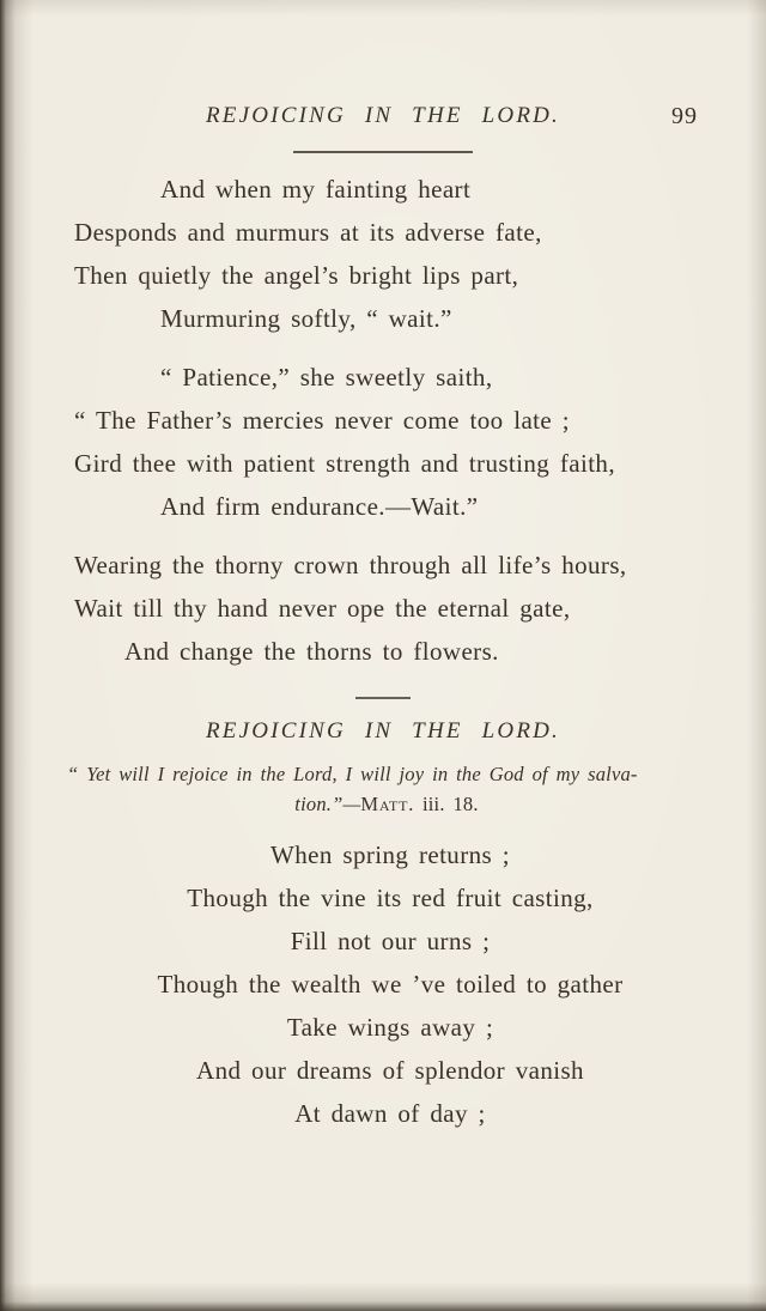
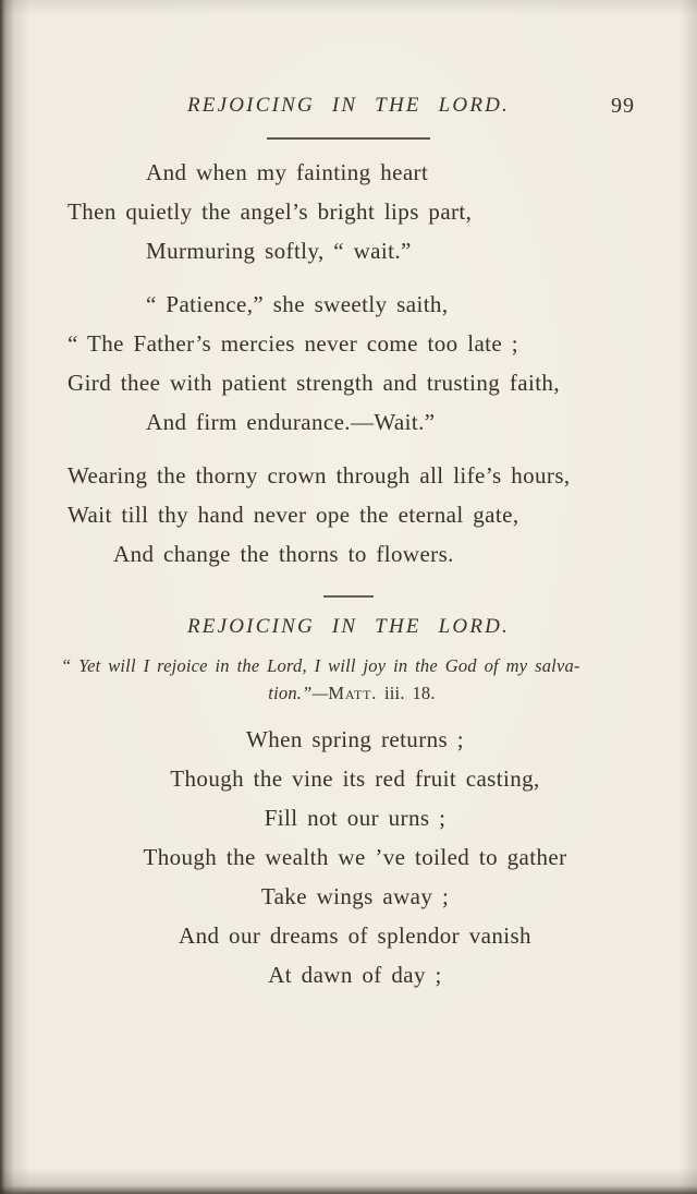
  REJOICING IN THE LORD.
  99
  And when my fainting heart
- Desponds and murmurs at its adverse fate,
  Then quietly the angel’s bright lips part,
  Murmuring softly, “ wait.”
  “ Patience,” she sweetly saith,
  “ The Father’s mercies never come too late ;
  Gird thee with patient strength and trusting faith,
  And firm endurance.—Wait.”
  Wearing the thorny crown through all life’s hours,
  Wait till thy hand never ope the eternal gate,
  And change the thorns to flowers.
  REJOICING IN THE LORD.
  “ Yet will I rejoice in the Lord, I will joy in the God of my salva-
  tion.”—Matt. iii. 18.
  When spring returns ;
  Though the vine its red fruit casting,
  Fill not our urns ;
  Though the wealth we ’ve toiled to gather
  Take wings away ;
  And our dreams of splendor vanish
  At dawn of day ;
